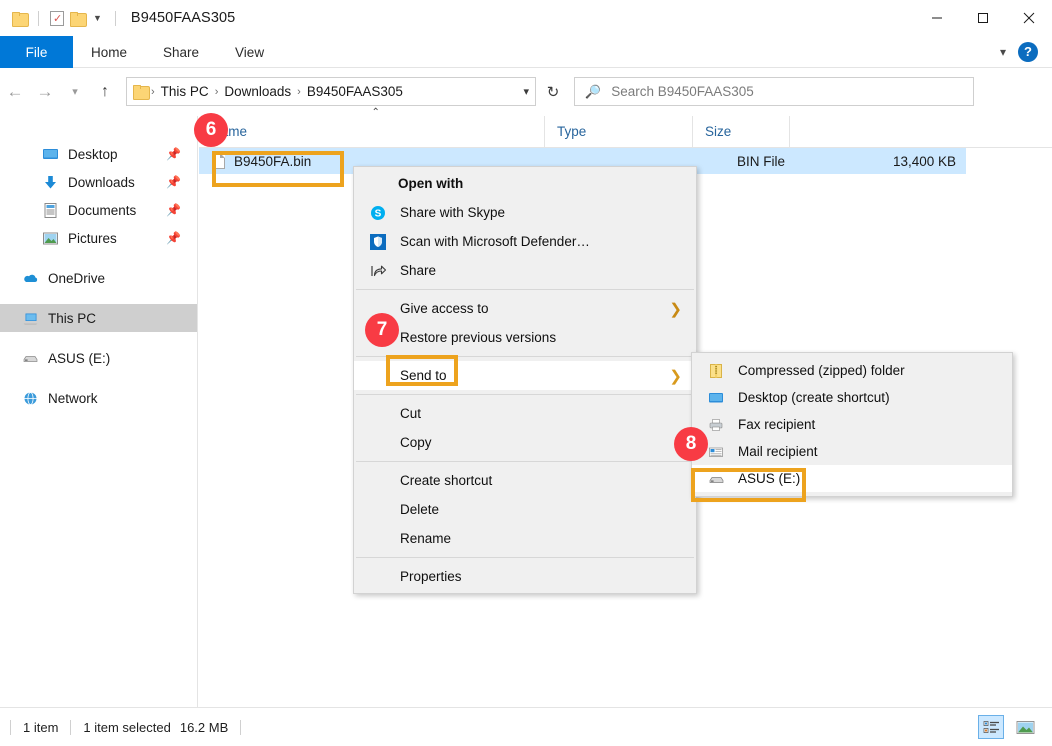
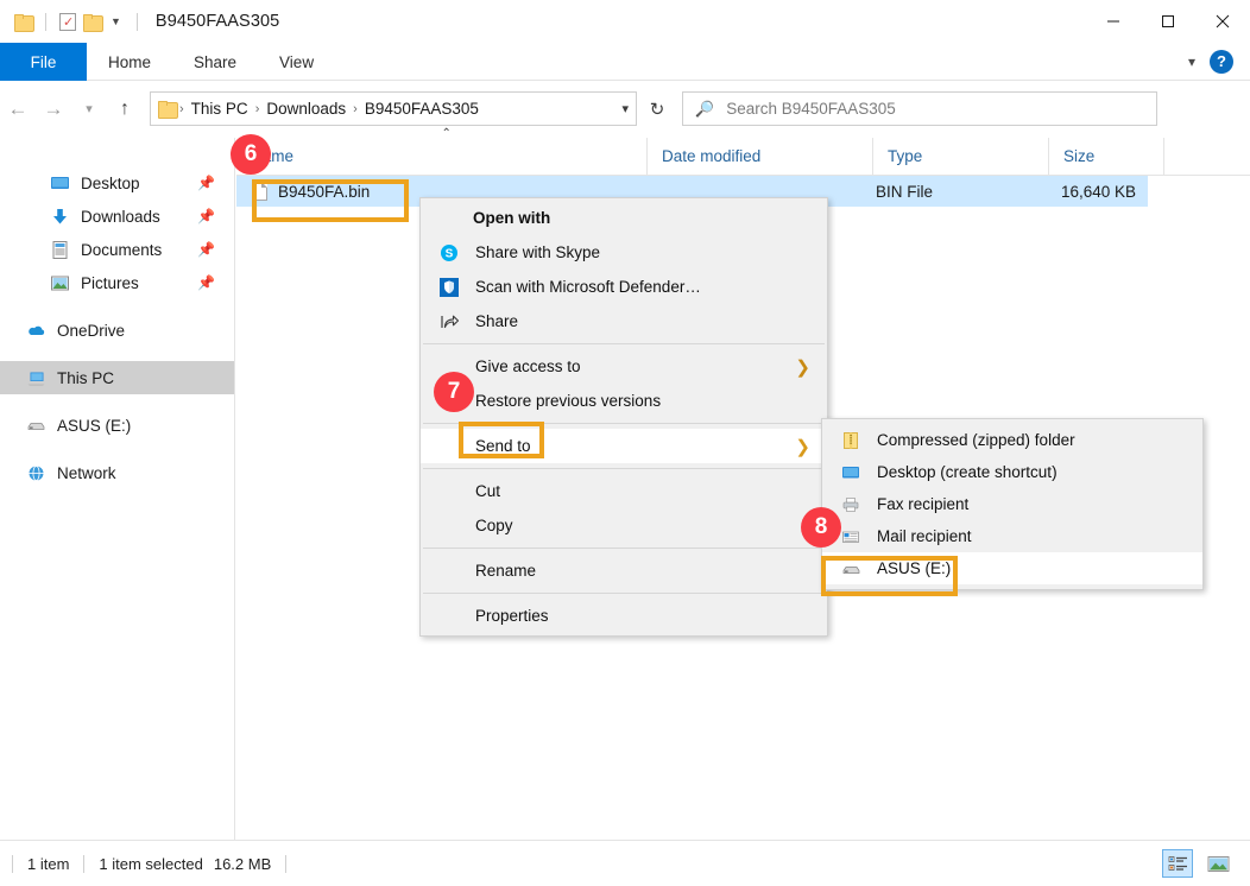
  ✓
  ▼
  B9450FAAS305
  File
  Home
  Share
  View
  ▾
  ?
  ←
  →
  ▾
  ↑
  ›
  This PC
  ›
  Downloads
  ›
  B9450FAAS305
  ▾
  ↻
  Search B9450FAAS305
  Desktop
  📌
  Downloads
  📌
  Documents
  📌
  Pictures
  📌
  OneDrive
  This PC
  ASUS (E:)
  Network
  ⌃
+ Date modified
  Type
  Size
  B9450FA.bin
  BIN File
- 13,400 KB
+ 16,640 KB
  Open with
  S
  Share with Skype
  Scan with Microsoft Defender…
  Share
  Give access to
  ❯
  Restore previous versions
  Send to
  ❯
  Cut
  Copy
- Create shortcut
- Delete
  Rename
  Properties
  Compressed (zipped) folder
  Desktop (create shortcut)
  Fax recipient
  Mail recipient
  ASUS (E:)
  6
  7
  8
  1 item
  1 item selected
  16.2 MB
